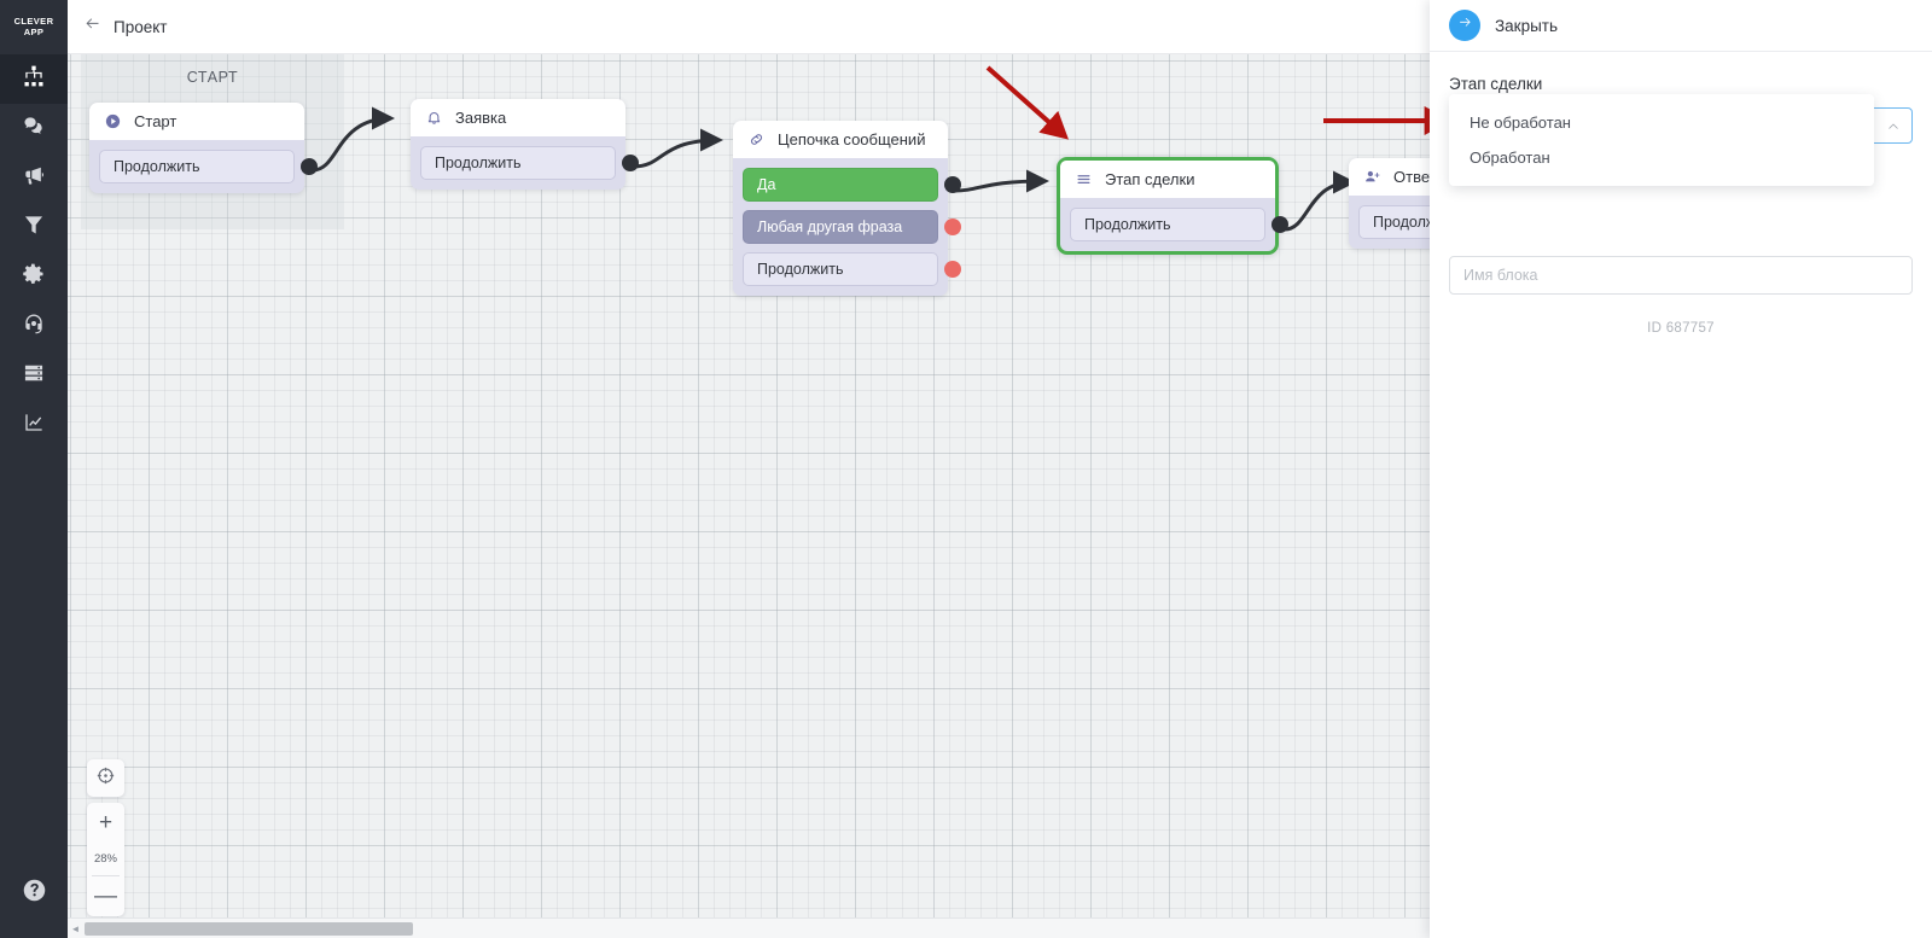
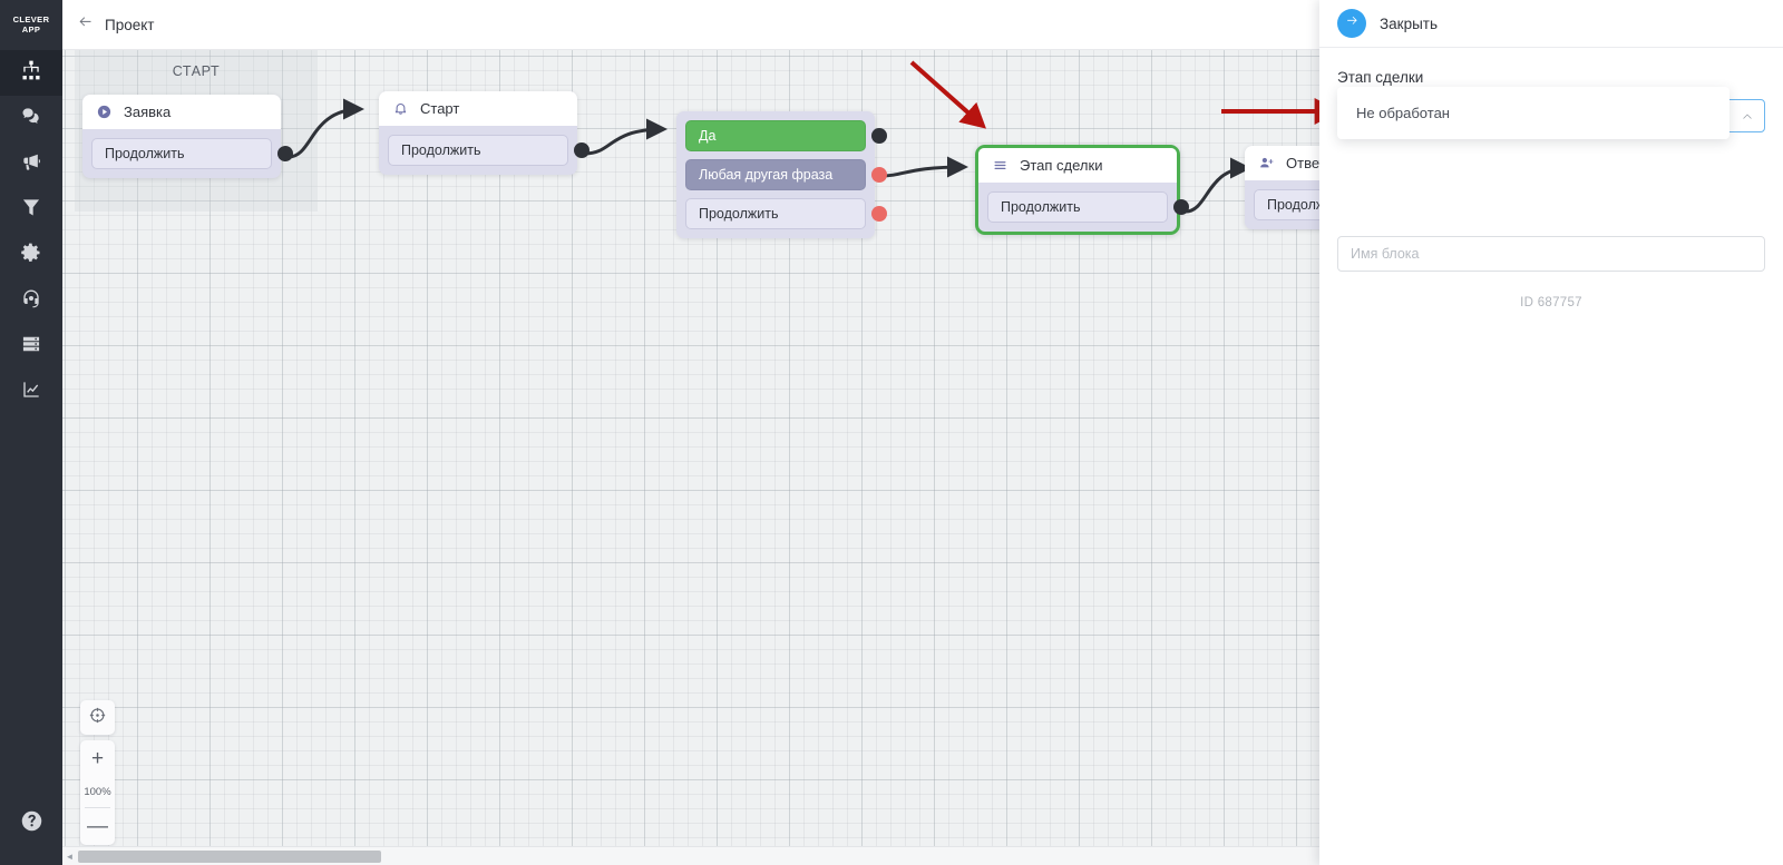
  CLEVER
  APP
  Проект
  СТАРТ
- Старт
+ Заявка
  Продолжить
- Заявка
+ Старт
  Продолжить
- Цепочка сообщений
  Да
  Любая другая фраза
  Продолжить
  Этап сделки
  Продолжить
  +
- 28%
+ 100%
  —
  ◄
  Закрыть
  Этап сделки
  Имя блока
  ID 687757
  Не обработан
- Обработан
